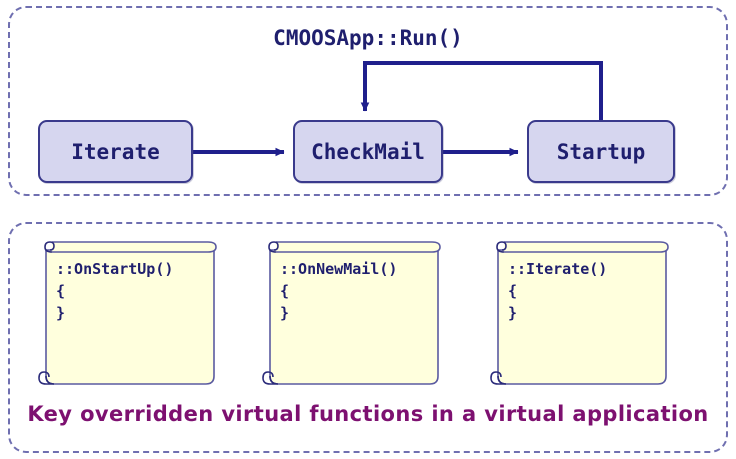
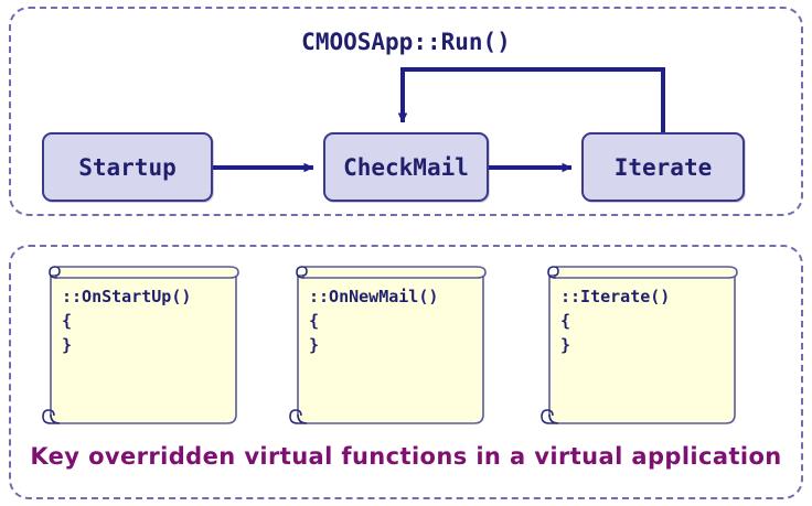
  CMOOSApp::Run()
- Iterate
+ Startup
  CheckMail
- Startup
+ Iterate
  ::OnStartUp()
  {
  }
  ::OnNewMail()
  {
  }
  ::Iterate()
  {
  }
  Key overridden virtual functions in a virtual application
